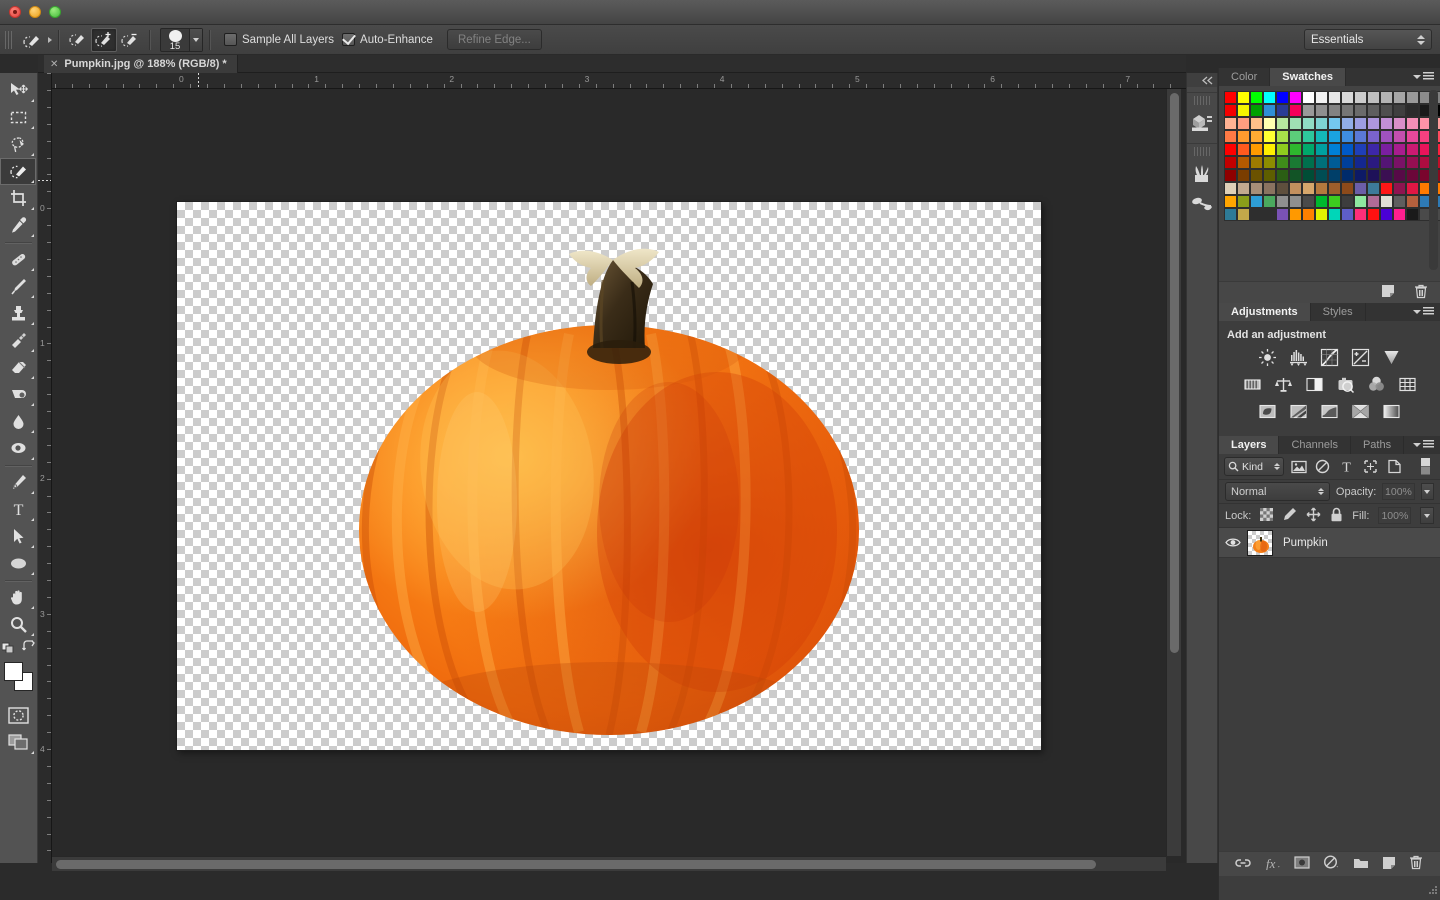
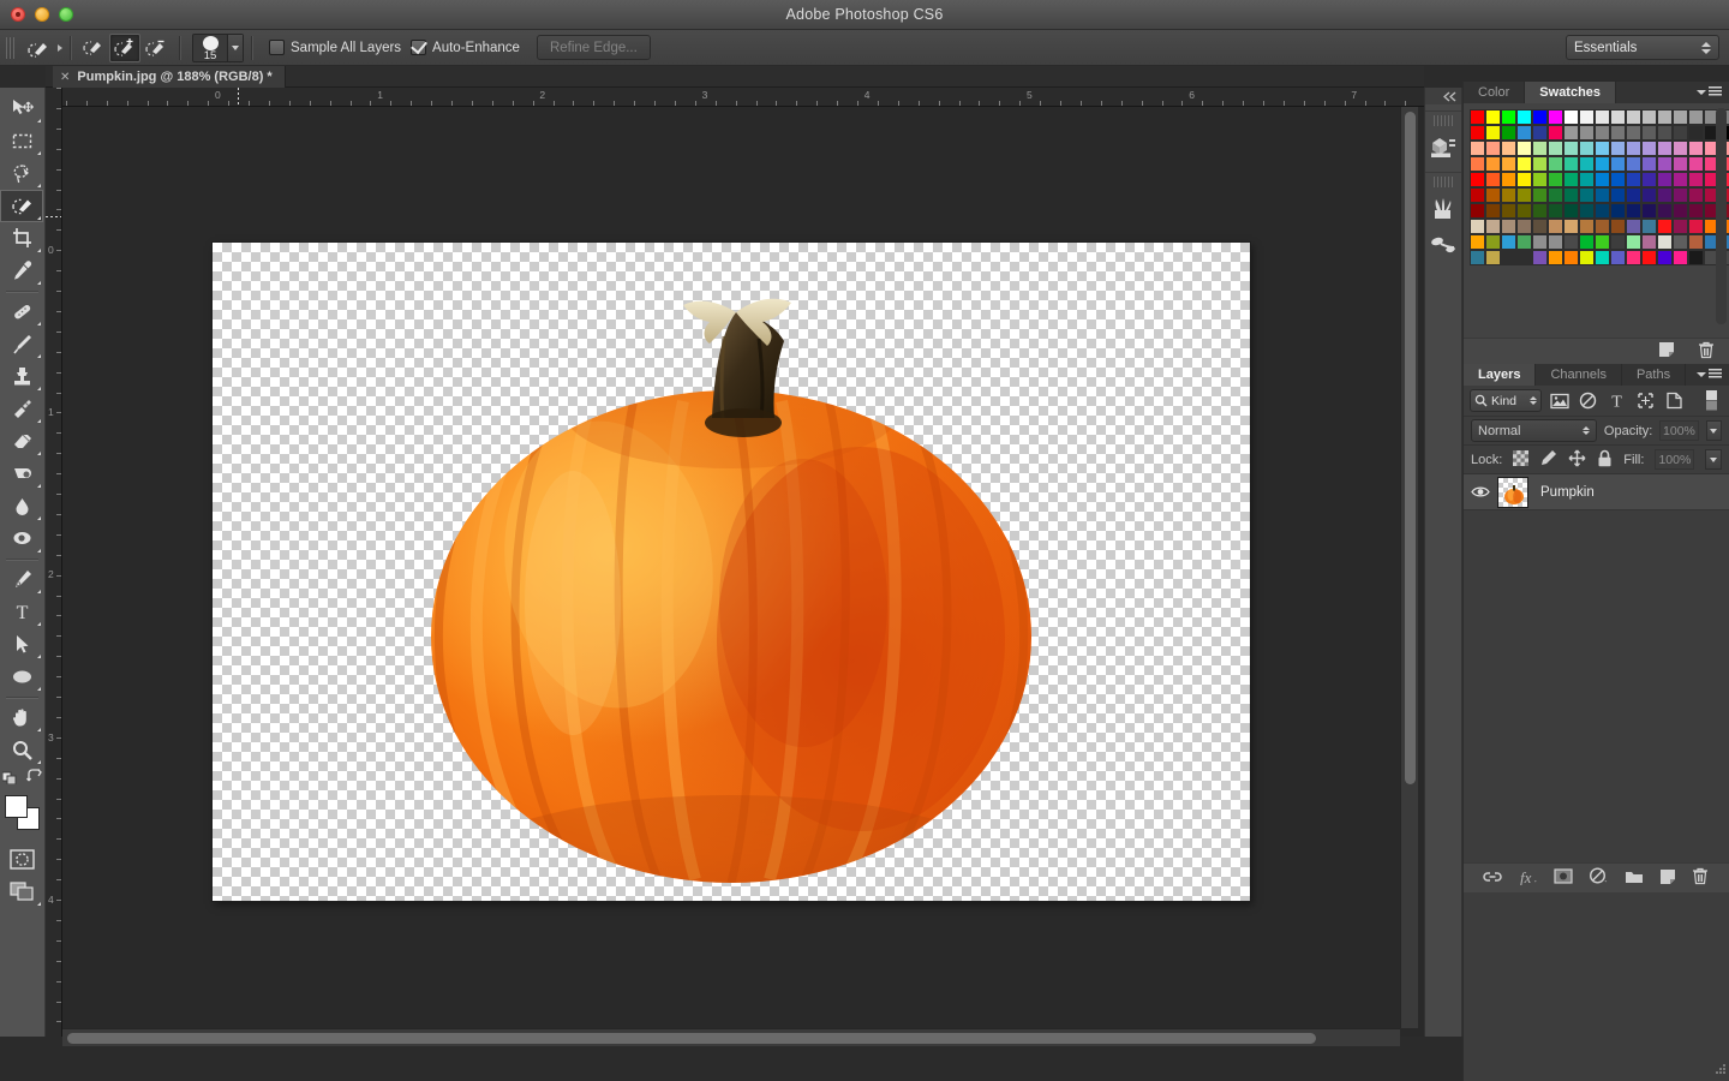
+ Adobe Photoshop CS6
  15
  Sample All Layers
  Auto-Enhance
  Refine Edge...
  Essentials
  ✕
  Pumpkin.jpg @ 188% (RGB/8) *
  T
  0
  1
  2
  3
  4
  5
  6
  7
  0
  1
  2
  3
  4
  Color
  Swatches
- Adjustments
- Styles
- Add an adjustment
  Layers
  Channels
  Paths
  Kind
  T
  Normal
  Opacity:
  100%
  Lock:
  Fill:
  100%
  Pumpkin
  fx
